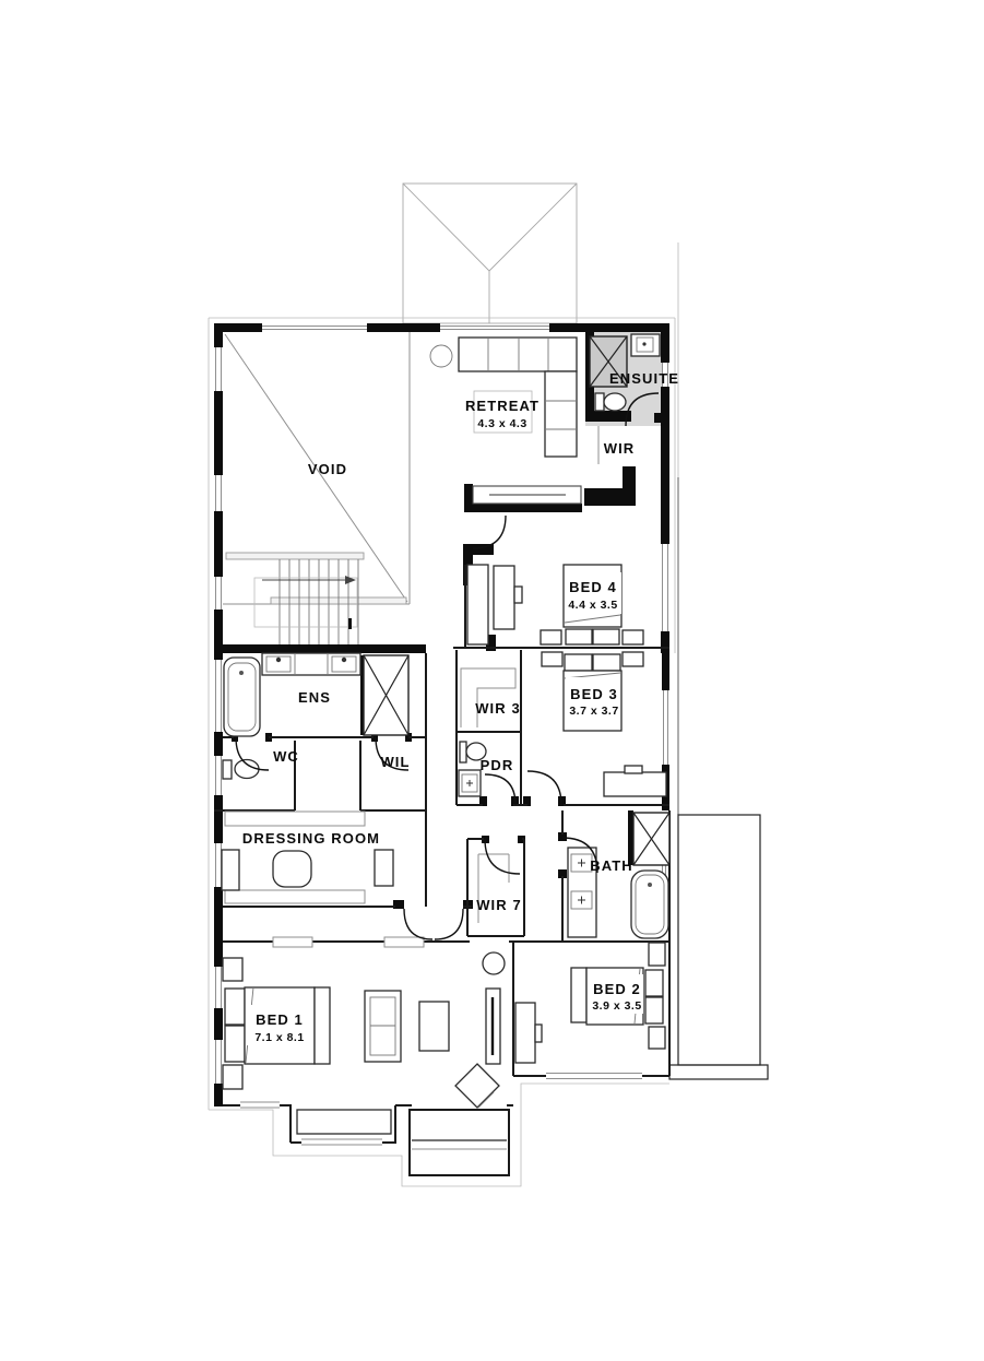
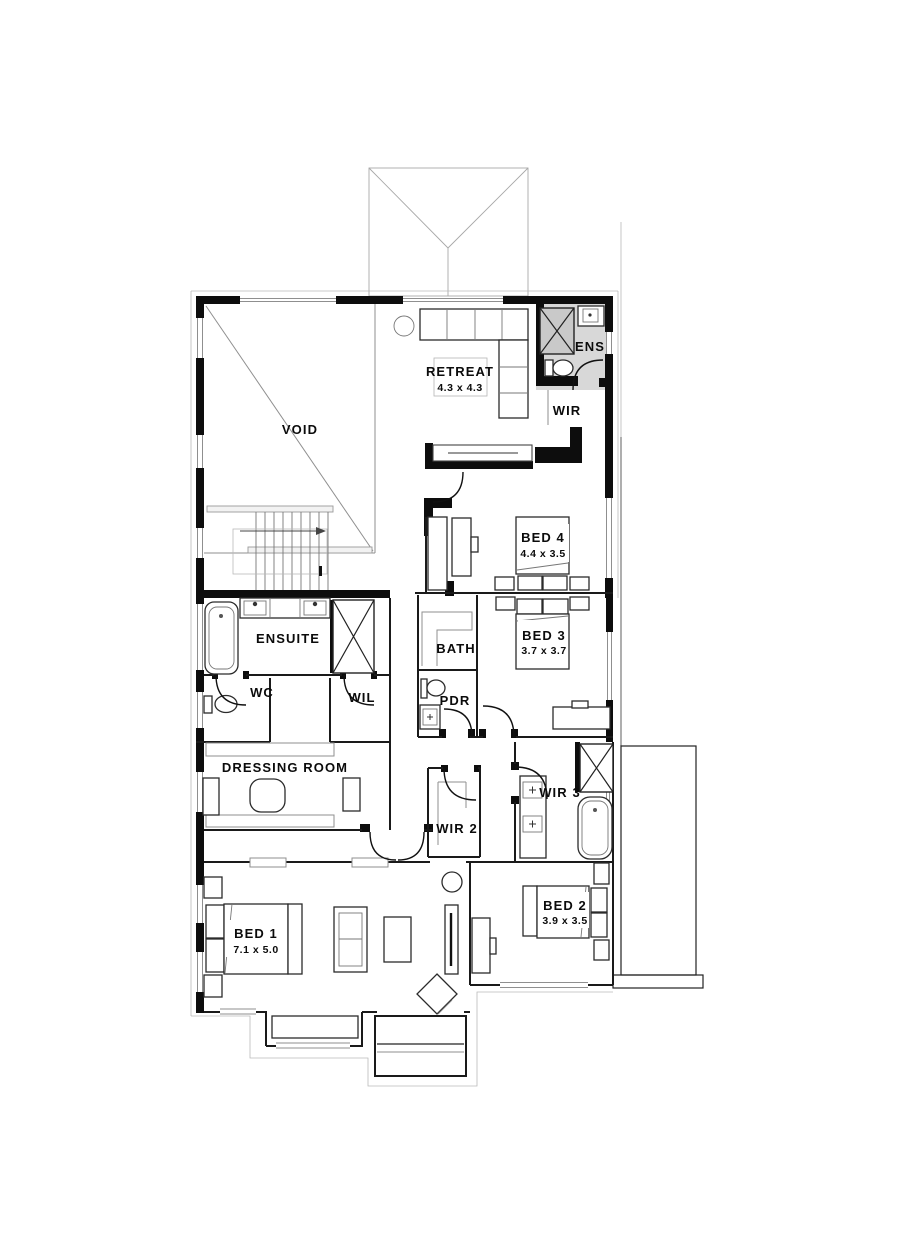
  VOID
  RETREAT
  4.3 x 4.3
- ENSUITE
+ ENS
  WIR
  BED 4
  4.4 x 3.5
- ENS
+ ENSUITE
  WC
  WIL
- WIR 3
+ BATH
  BED 3
  3.7 x 3.7
  PDR
  DRESSING ROOM
- BATH
+ WIR 3
- WIR 7
+ WIR 2
  BED 1
- 7.1 x 8.1
+ 7.1 x 5.0
  BED 2
  3.9 x 3.5
